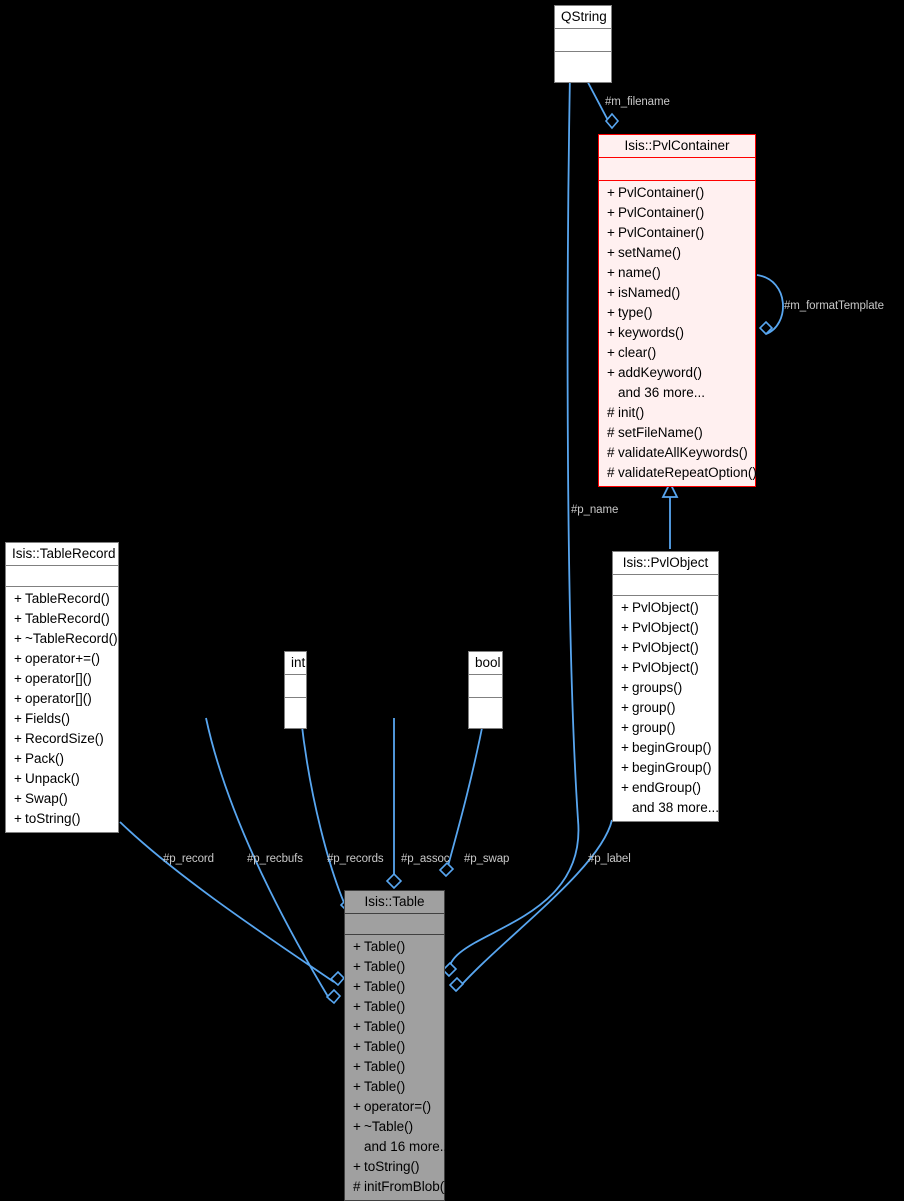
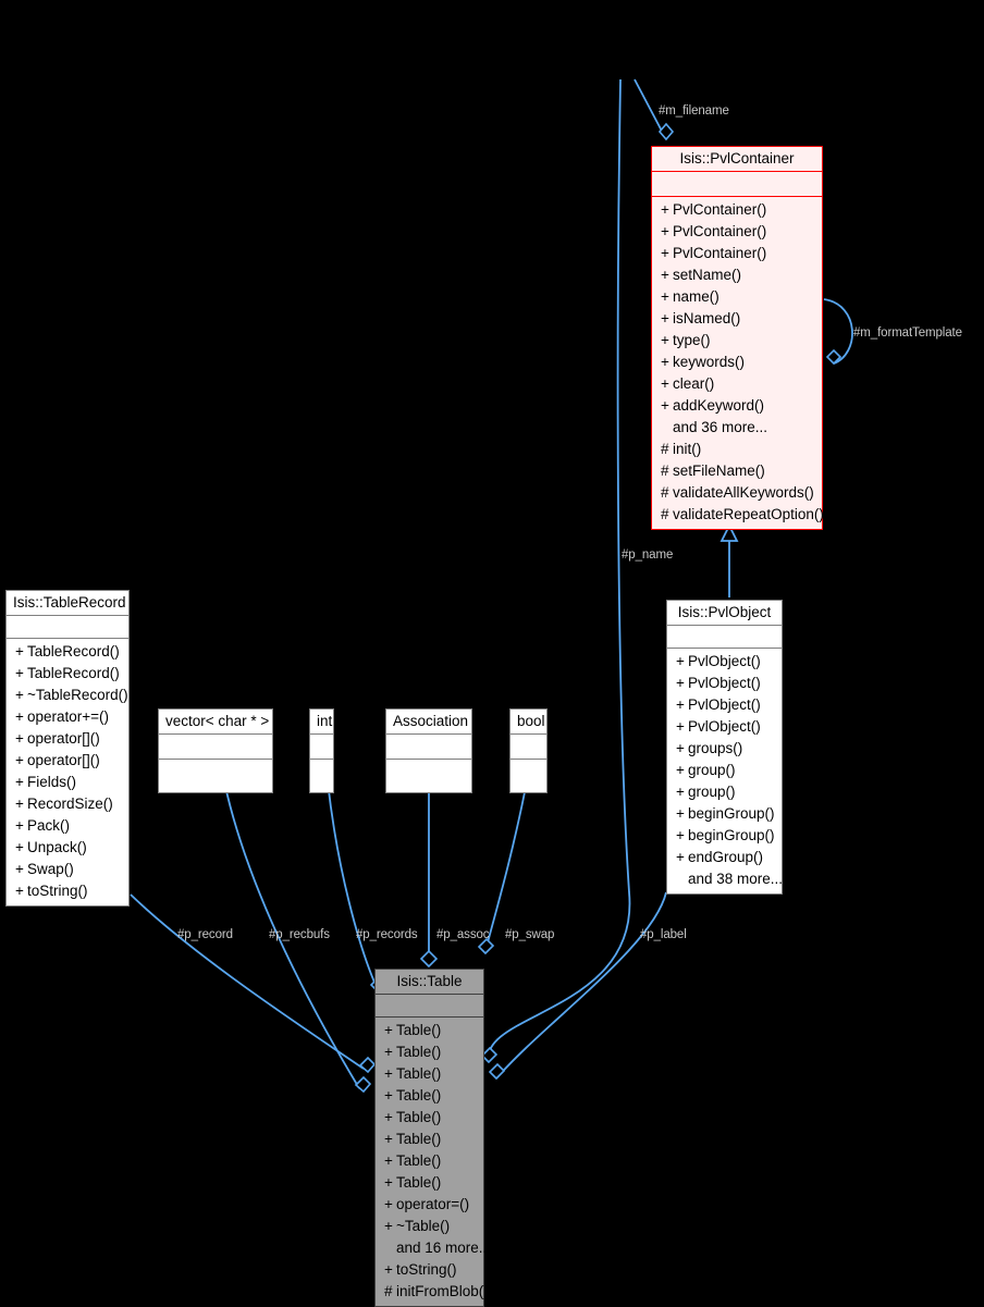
- QString
  Isis::PvlContainer
  + PvlContainer()
  + PvlContainer()
  + PvlContainer()
  + setName()
  + name()
  + isNamed()
  + type()
  + keywords()
  + clear()
  + addKeyword()
  and 36 more...
  # init()
  # setFileName()
  # validateAllKeywords()
  # validateRepeatOption()
  Isis::PvlObject
  + PvlObject()
  + PvlObject()
  + PvlObject()
  + PvlObject()
  + groups()
  + group()
  + group()
  + beginGroup()
  + beginGroup()
  + endGroup()
  and 38 more...
  Isis::TableRecord
  + TableRecord()
  + TableRecord()
  + ~TableRecord()
  + operator+=()
  + operator[]()
  + operator[]()
  + Fields()
  + RecordSize()
  + Pack()
  + Unpack()
  + Swap()
  + toString()
+ vector< char * >
  int
+ Association
  bool
  Isis::Table
  + Table()
  + Table()
  + Table()
  + Table()
  + Table()
  + Table()
  + Table()
  + Table()
  + operator=()
  + ~Table()
  and 16 more...
  + toString()
  # initFromBlob()
  #m_filename
  #m_formatTemplate
  #p_name
  #p_record
  #p_recbufs
  #p_records
  #p_assoc
  #p_swap
  #p_label
